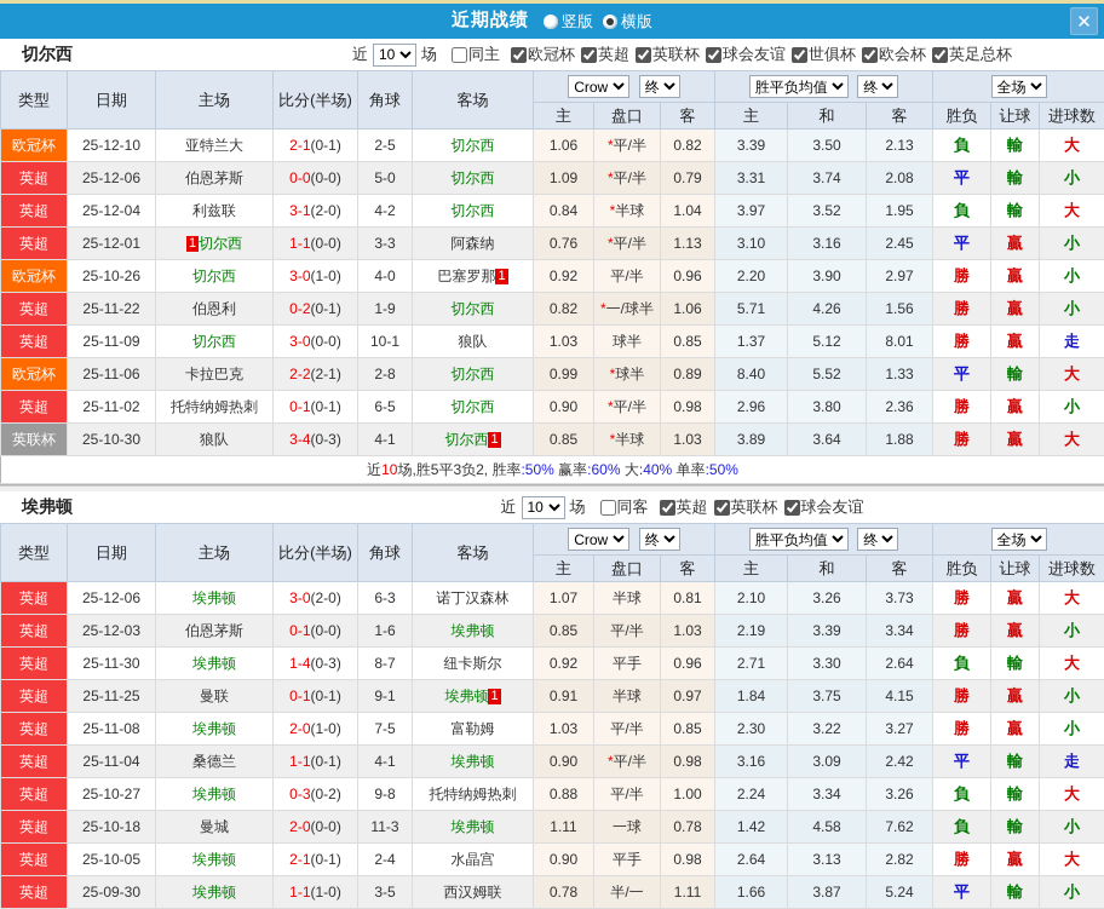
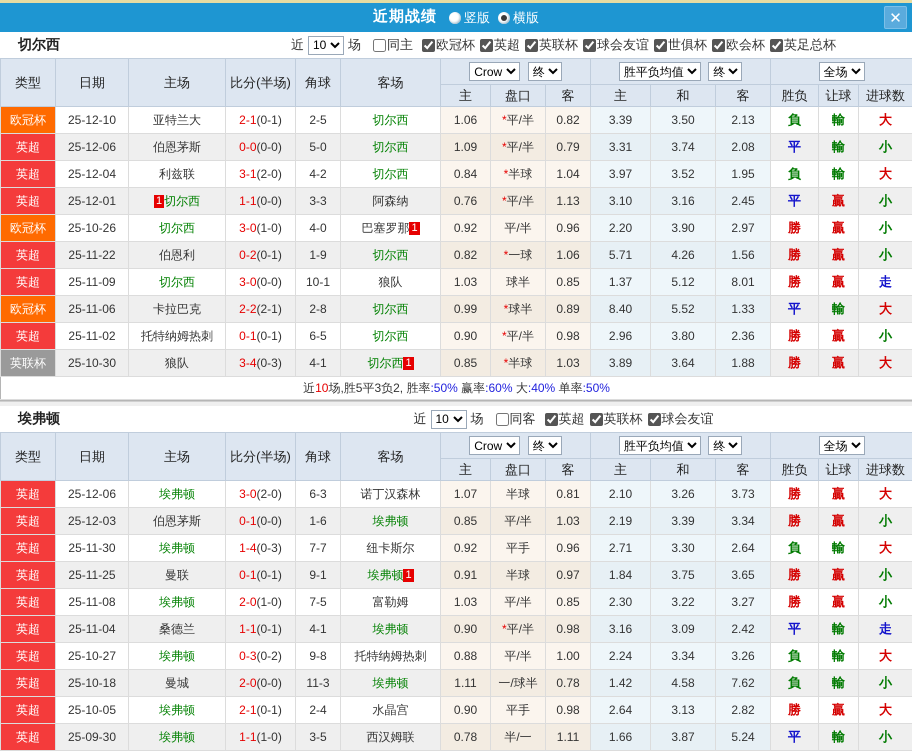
  近期战绩
  竖版
  横版
  ✕
  切尔西
  近
  10
  场
  同主
  欧冠杯
  英超
  英联杯
  球会友谊
  世俱杯
  欧会杯
  英足总杯
  类型	日期	主场	比分(半场)	角球	客场	Crow 终	胜平负均值 终	全场
  主	盘口	客	主	和	客	胜负	让球	进球数
  欧冠杯	25-12-10	亚特兰大	2-1(0-1)	2-5	切尔西	1.06	*平/半	0.82	3.39	3.50	2.13	負	輸	大
  英超	25-12-06	伯恩茅斯	0-0(0-0)	5-0	切尔西	1.09	*平/半	0.79	3.31	3.74	2.08	平	輸	小
  英超	25-12-04	利兹联	3-1(2-0)	4-2	切尔西	0.84	*半球	1.04	3.97	3.52	1.95	負	輸	大
  英超	25-12-01	1 切尔西	1-1(0-0)	3-3	阿森纳	0.76	*平/半	1.13	3.10	3.16	2.45	平	贏	小
  欧冠杯	25-10-26	切尔西	3-0(1-0)	4-0	巴塞罗那 1	0.92	平/半	0.96	2.20	3.90	2.97	勝	贏	小
- 英超	25-11-22	伯恩利	0-2(0-1)	1-9	切尔西	0.82	*一/球半	1.06	5.71	4.26	1.56	勝	贏	小
+ 英超	25-11-22	伯恩利	0-2(0-1)	1-9	切尔西	0.82	*一球	1.06	5.71	4.26	1.56	勝	贏	小
  英超	25-11-09	切尔西	3-0(0-0)	10-1	狼队	1.03	球半	0.85	1.37	5.12	8.01	勝	贏	走
  欧冠杯	25-11-06	卡拉巴克	2-2(2-1)	2-8	切尔西	0.99	*球半	0.89	8.40	5.52	1.33	平	輸	大
  英超	25-11-02	托特纳姆热刺	0-1(0-1)	6-5	切尔西	0.90	*平/半	0.98	2.96	3.80	2.36	勝	贏	小
  英联杯	25-10-30	狼队	3-4(0-3)	4-1	切尔西 1	0.85	*半球	1.03	3.89	3.64	1.88	勝	贏	大
  近10场,胜5平3负2, 胜率:50% 赢率:60% 大:40% 单率:50%
  埃弗顿
  近
  10
  场
  同客
  英超
  英联杯
  球会友谊
  类型	日期	主场	比分(半场)	角球	客场	Crow 终	胜平负均值 终	全场
  主	盘口	客	主	和	客	胜负	让球	进球数
  英超	25-12-06	埃弗顿	3-0(2-0)	6-3	诺丁汉森林	1.07	半球	0.81	2.10	3.26	3.73	勝	贏	大
  英超	25-12-03	伯恩茅斯	0-1(0-0)	1-6	埃弗顿	0.85	平/半	1.03	2.19	3.39	3.34	勝	贏	小
- 英超	25-11-30	埃弗顿	1-4(0-3)	8-7	纽卡斯尔	0.92	平手	0.96	2.71	3.30	2.64	負	輸	大
+ 英超	25-11-30	埃弗顿	1-4(0-3)	7-7	纽卡斯尔	0.92	平手	0.96	2.71	3.30	2.64	負	輸	大
- 英超	25-11-25	曼联	0-1(0-1)	9-1	埃弗顿 1	0.91	半球	0.97	1.84	3.75	4.15	勝	贏	小
+ 英超	25-11-25	曼联	0-1(0-1)	9-1	埃弗顿 1	0.91	半球	0.97	1.84	3.75	3.65	勝	贏	小
  英超	25-11-08	埃弗顿	2-0(1-0)	7-5	富勒姆	1.03	平/半	0.85	2.30	3.22	3.27	勝	贏	小
  英超	25-11-04	桑德兰	1-1(0-1)	4-1	埃弗顿	0.90	*平/半	0.98	3.16	3.09	2.42	平	輸	走
  英超	25-10-27	埃弗顿	0-3(0-2)	9-8	托特纳姆热刺	0.88	平/半	1.00	2.24	3.34	3.26	負	輸	大
- 英超	25-10-18	曼城	2-0(0-0)	11-3	埃弗顿	1.11	一球	0.78	1.42	4.58	7.62	負	輸	小
+ 英超	25-10-18	曼城	2-0(0-0)	11-3	埃弗顿	1.11	一/球半	0.78	1.42	4.58	7.62	負	輸	小
  英超	25-10-05	埃弗顿	2-1(0-1)	2-4	水晶宫	0.90	平手	0.98	2.64	3.13	2.82	勝	贏	大
  英超	25-09-30	埃弗顿	1-1(1-0)	3-5	西汉姆联	0.78	半/一	1.11	1.66	3.87	5.24	平	輸	小
